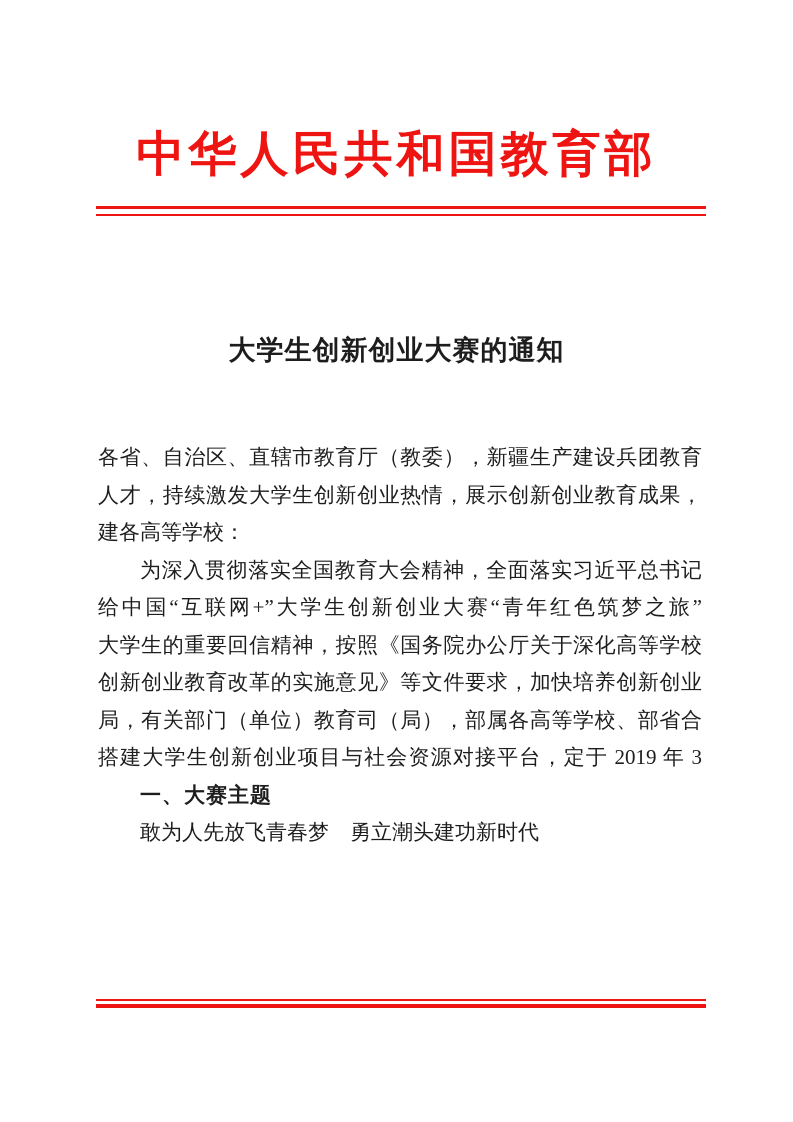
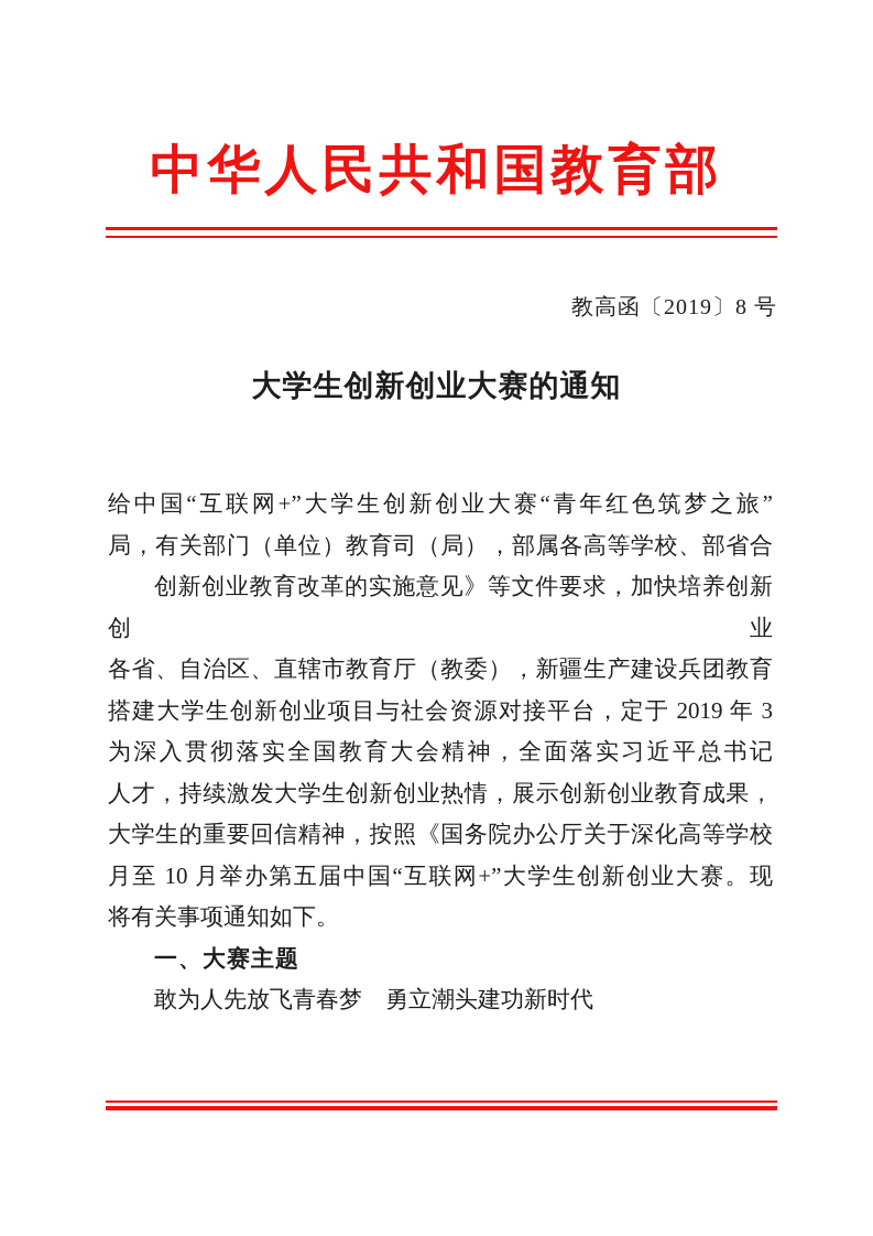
  中华人民共和国教育部
+ 教高函〔2019〕8 号
  大学生创新创业大赛的通知
- 各省、自治区、直辖市教育厅（教委），新疆生产建设兵团教育
+ 给中国“互联网+”大学生创新创业大赛“青年红色筑梦之旅”
- 人才，持续激发大学生创新创业热情，展示创新创业教育成果，
+ 局，有关部门（单位）教育司（局），部属各高等学校、部省合
- 建各高等学校：
- 为深入贯彻落实全国教育大会精神，全面落实习近平总书记
+ 创新创业教育改革的实施意见》等文件要求，加快培养创新创业
- 给中国“互联网+”大学生创新创业大赛“青年红色筑梦之旅”
+ 各省、自治区、直辖市教育厅（教委），新疆生产建设兵团教育
- 大学生的重要回信精神，按照《国务院办公厅关于深化高等学校
+ 搭建大学生创新创业项目与社会资源对接平台，定于 2019 年 3
- 创新创业教育改革的实施意见》等文件要求，加快培养创新创业
+ 为深入贯彻落实全国教育大会精神，全面落实习近平总书记
- 局，有关部门（单位）教育司（局），部属各高等学校、部省合
+ 人才，持续激发大学生创新创业热情，展示创新创业教育成果，
- 搭建大学生创新创业项目与社会资源对接平台，定于 2019 年 3
+ 大学生的重要回信精神，按照《国务院办公厅关于深化高等学校
+ 月至 10 月举办第五届中国“互联网+”大学生创新创业大赛。现
+ 将有关事项通知如下。
  一、大赛主题
  敢为人先放飞青春梦 勇立潮头建功新时代
